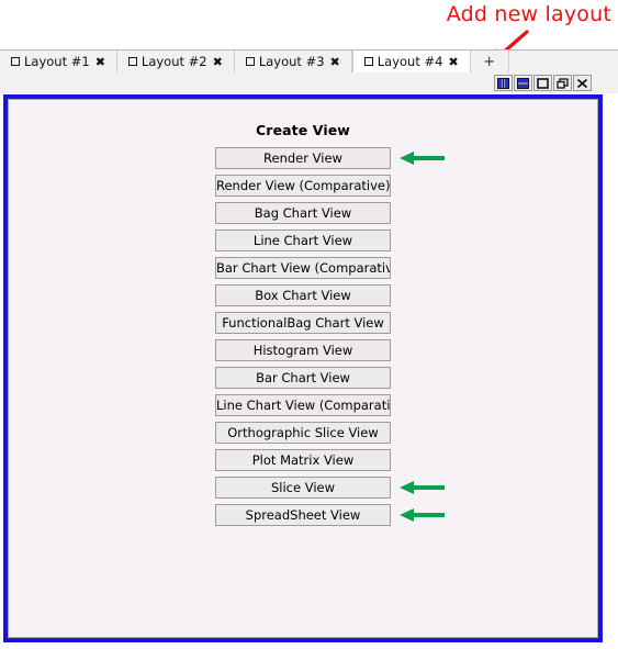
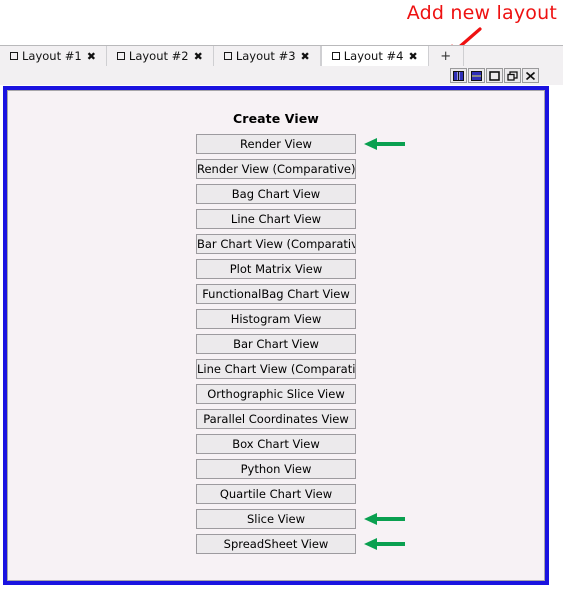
  Add new layout
  Layout #1
  ✖
  Layout #2
  ✖
  Layout #3
  ✖
  Layout #4
  ✖
  +
  Create View
  Render View
  Render View (Comparative)
  Bag Chart View
  Line Chart View
  Bar Chart View (Comparativ
- Box Chart View
+ Plot Matrix View
  FunctionalBag Chart View
  Histogram View
  Bar Chart View
  Line Chart View (Comparati
  Orthographic Slice View
+ Parallel Coordinates View
- Plot Matrix View
+ Box Chart View
+ Python View
+ Quartile Chart View
  Slice View
  SpreadSheet View
